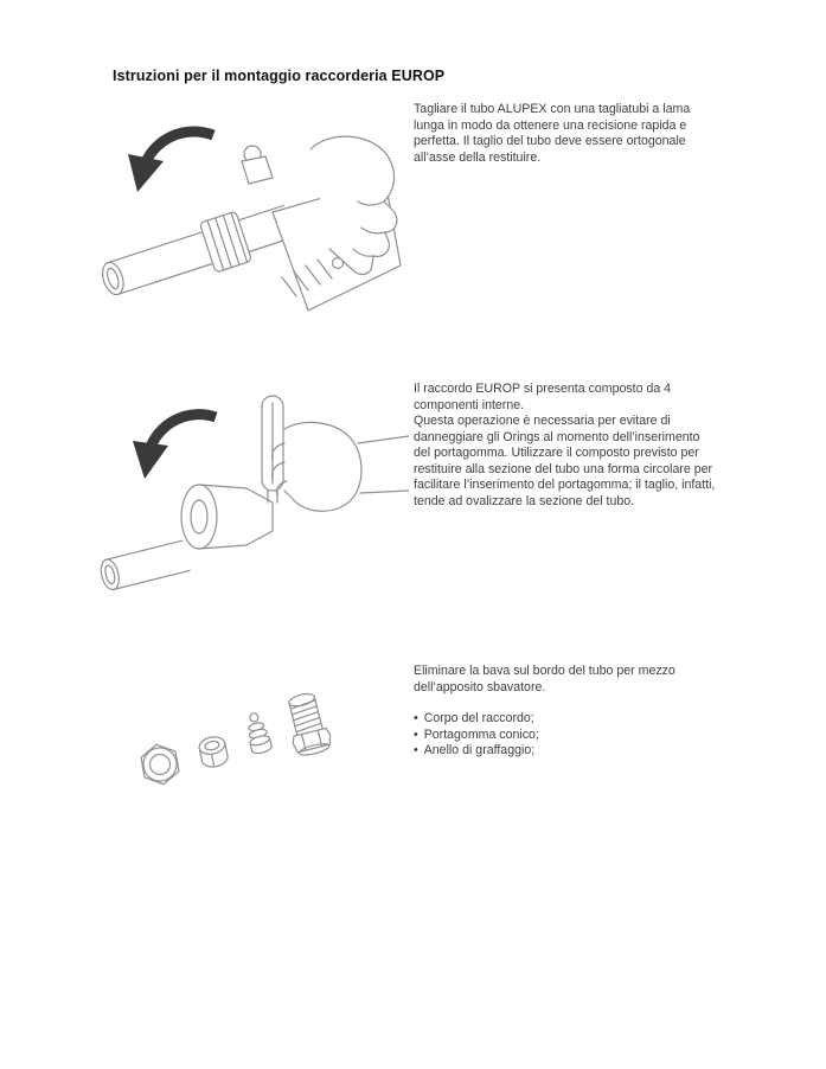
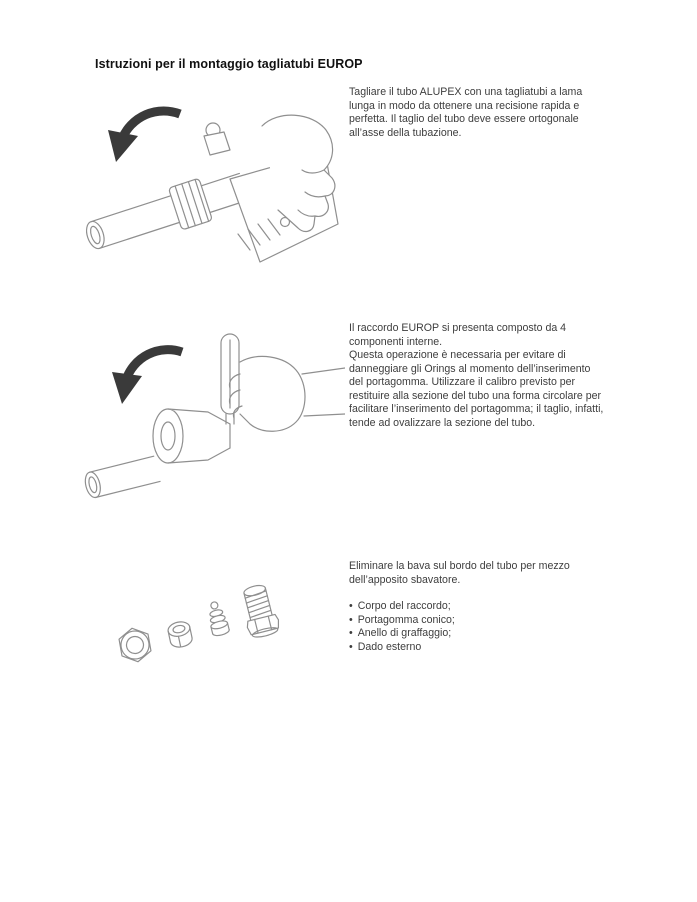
- Istruzioni per il montaggio raccorderia EUROP
+ Istruzioni per il montaggio tagliatubi EUROP
- Tagliare il tubo ALUPEX con una tagliatubi a lama lunga in modo da ottenere una recisione rapida e perfetta. Il taglio del tubo deve essere ortogonale all’asse della restituire.
+ Tagliare il tubo ALUPEX con una tagliatubi a lama lunga in modo da ottenere una recisione rapida e perfetta. Il taglio del tubo deve essere ortogonale all’asse della tubazione.
  Il raccordo EUROP si presenta composto da 4 componenti interne.
- Questa operazione è necessaria per evitare di danneggiare gli Orings al momento dell’inserimento del portagomma. Utilizzare il composto previsto per restituire alla sezione del tubo una forma circolare per facilitare l’inserimento del portagomma; il taglio, infatti, tende ad ovalizzare la sezione del tubo.
+ Questa operazione è necessaria per evitare di danneggiare gli Orings al momento dell’inserimento del portagomma. Utilizzare il calibro previsto per restituire alla sezione del tubo una forma circolare per facilitare l’inserimento del portagomma; il taglio, infatti, tende ad ovalizzare la sezione del tubo.
  Eliminare la bava sul bordo del tubo per mezzo dell’apposito sbavatore.
  • Corpo del raccordo;
  • Portagomma conico;
  • Anello di graffaggio;
+ • Dado esterno
